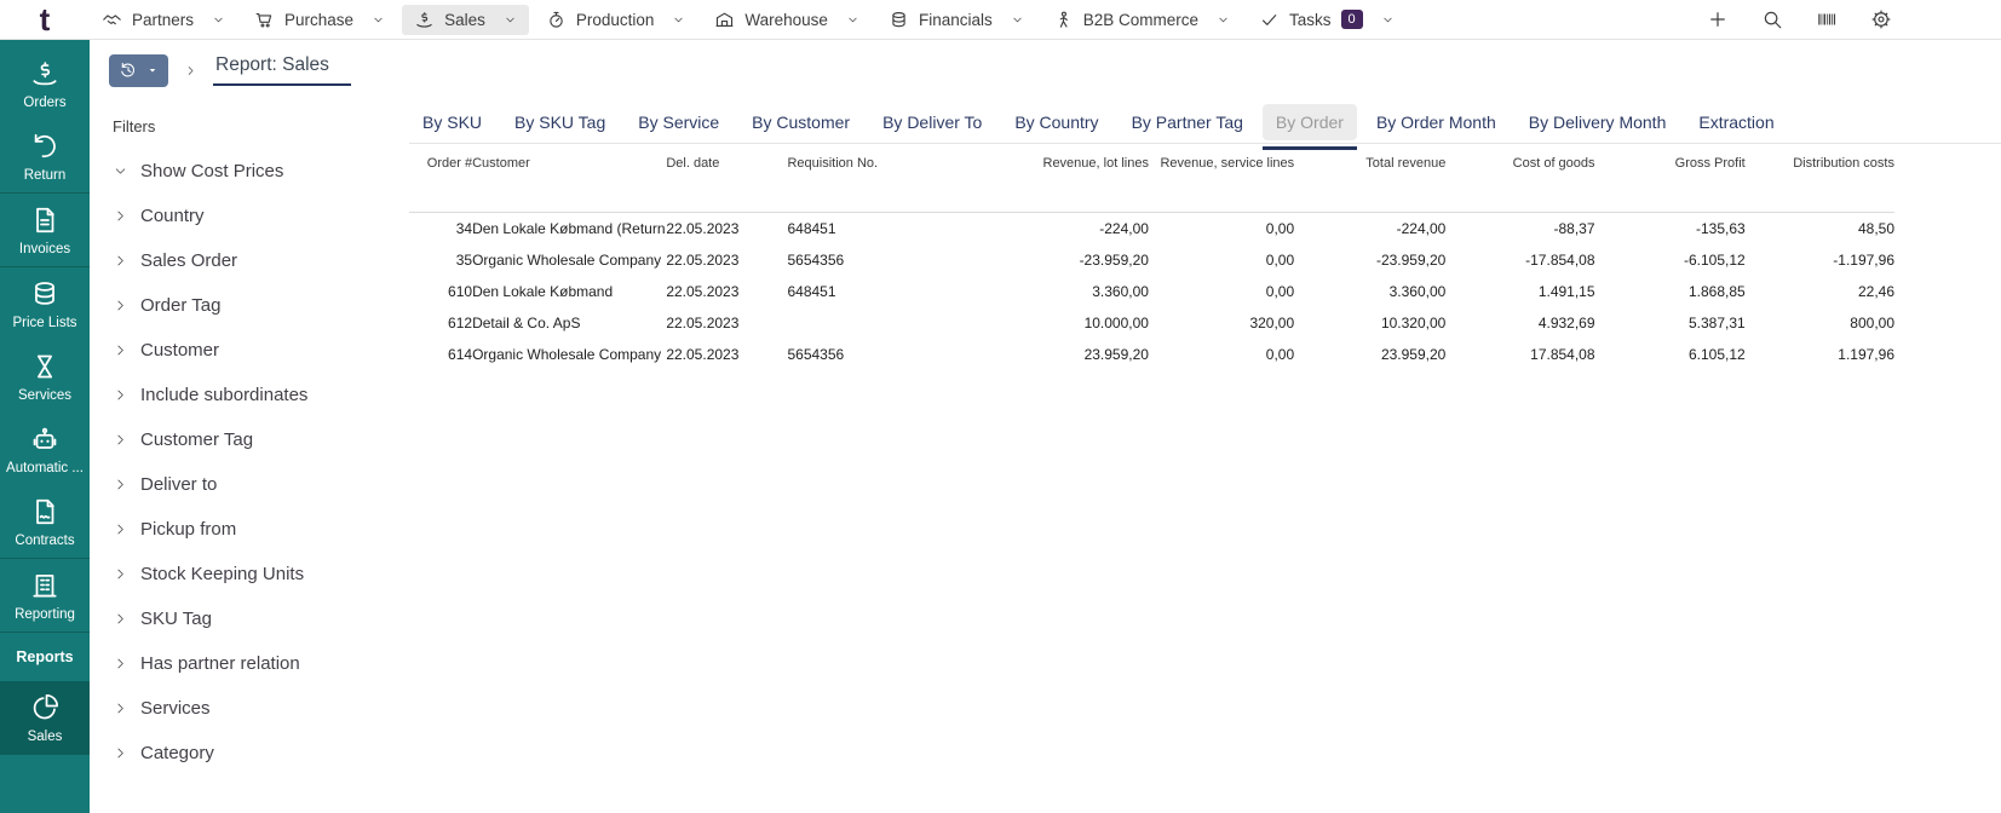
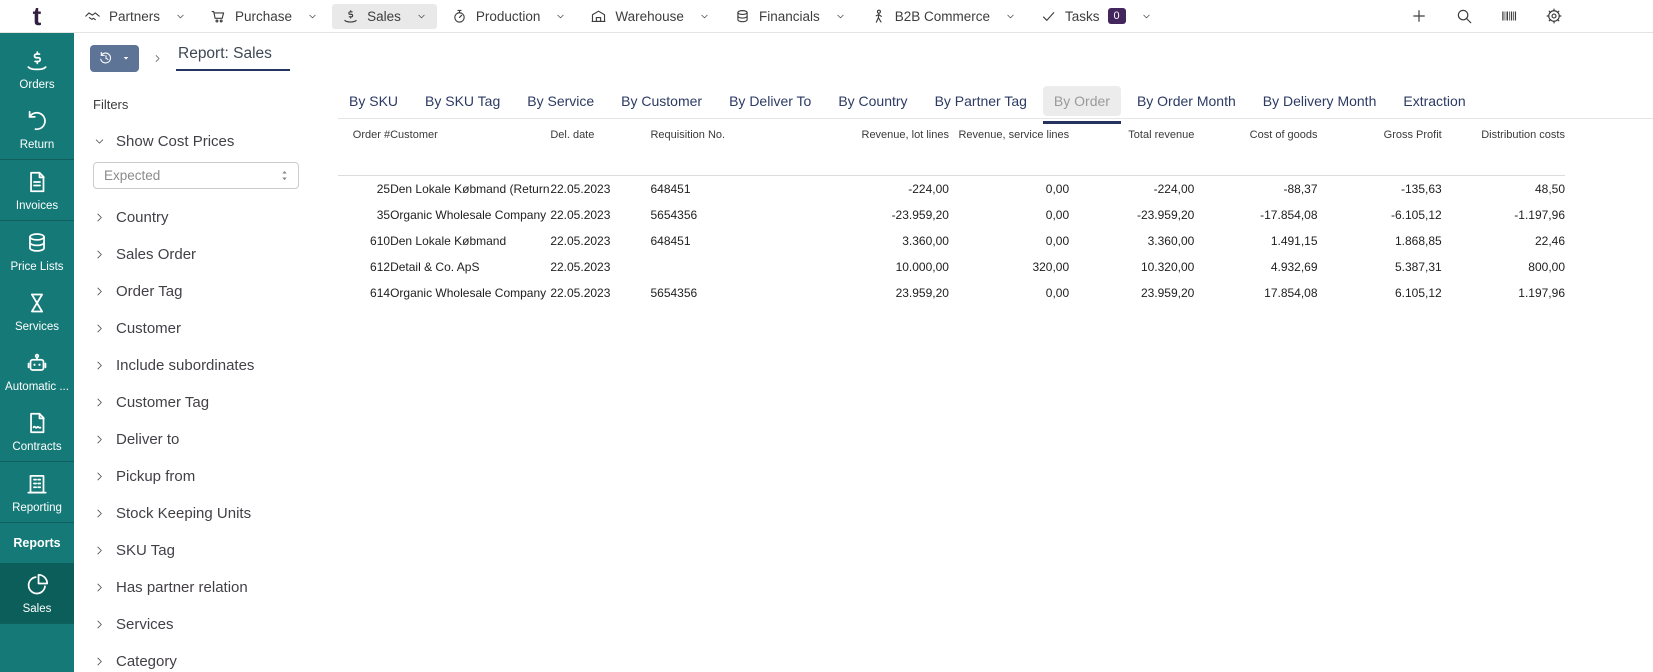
  t
  Partners
  Purchase
  Sales
  Production
  Warehouse
  Financials
  B2B Commerce
  Tasks
  0
  Orders
  Return
  Invoices
  Price Lists
  Services
  Automatic ...
  Contracts
  Reporting
  Reports
  Sales
  Report: Sales
  Filters
  Show Cost Prices
+ Expected
  Country
  Sales Order
  Order Tag
  Customer
  Include subordinates
  Customer Tag
  Deliver to
  Pickup from
  Stock Keeping Units
  SKU Tag
  Has partner relation
  Services
  Category
  By SKU
  By SKU Tag
  By Service
  By Customer
  By Deliver To
  By Country
  By Partner Tag
  By Order
  By Order Month
  By Delivery Month
  Extraction
  Order #	Customer	Del. date	Requisition No.	Revenue, lot lines	Revenue, service lines	Total revenue	Cost of goods	Gross Profit	Distribution costs
- 34	Den Lokale Købmand (Return	22.05.2023	648451	-224,00	0,00	-224,00	-88,37	-135,63	48,50
+ 25	Den Lokale Købmand (Return	22.05.2023	648451	-224,00	0,00	-224,00	-88,37	-135,63	48,50
  35	Organic Wholesale Company	22.05.2023	5654356	-23.959,20	0,00	-23.959,20	-17.854,08	-6.105,12	-1.197,96
  610	Den Lokale Købmand	22.05.2023	648451	3.360,00	0,00	3.360,00	1.491,15	1.868,85	22,46
  612	Detail & Co. ApS	22.05.2023		10.000,00	320,00	10.320,00	4.932,69	5.387,31	800,00
  614	Organic Wholesale Company	22.05.2023	5654356	23.959,20	0,00	23.959,20	17.854,08	6.105,12	1.197,96
